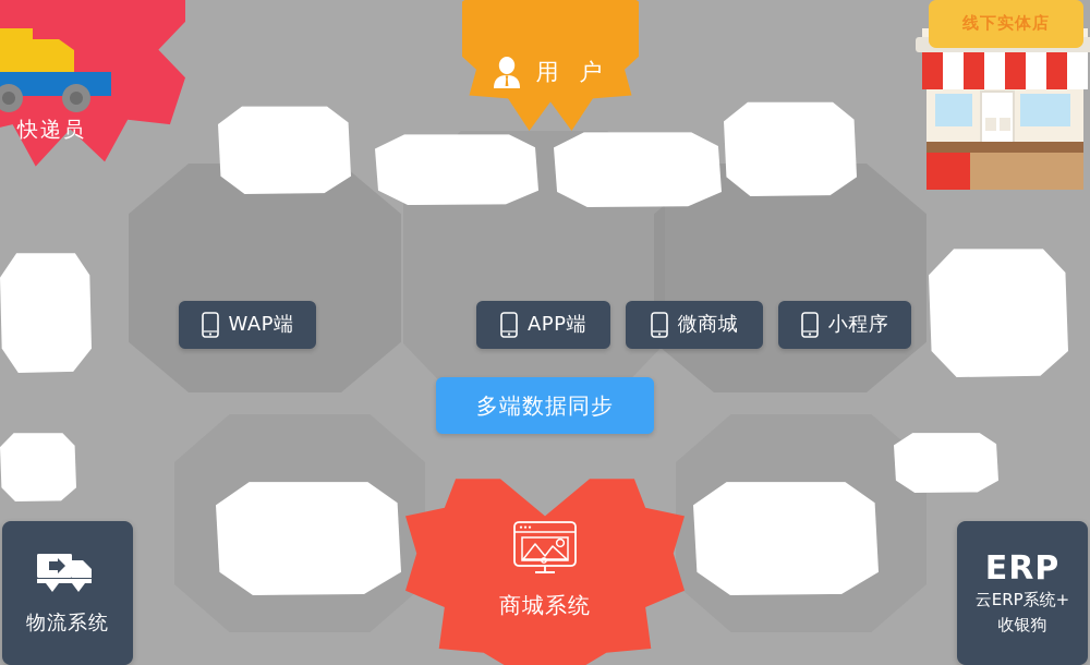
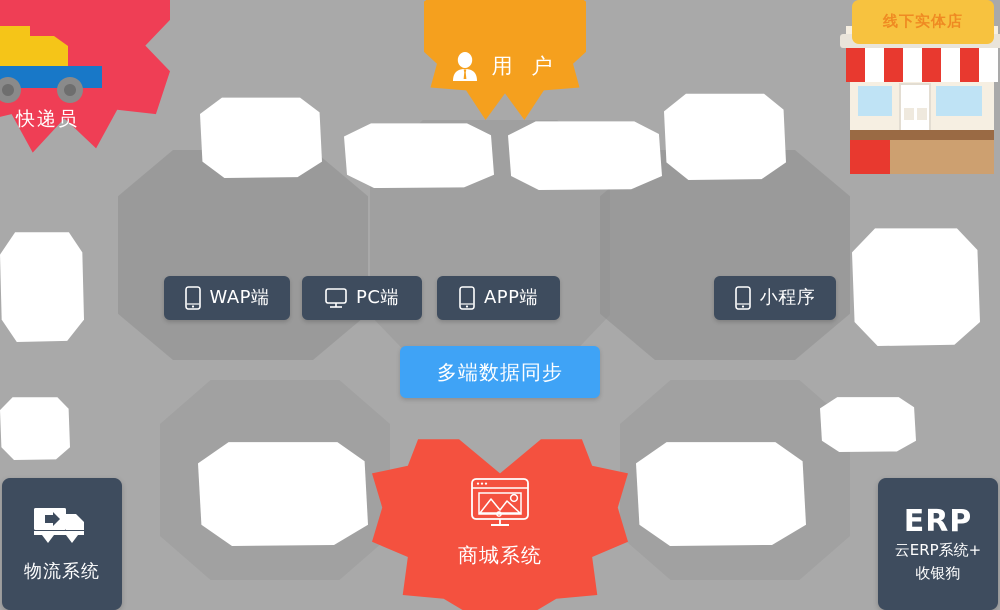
  快递员
  用 户
  线下实体店
  WAP端
+ PC端
  APP端
- 微商城
  小程序
  多端数据同步
  商城系统
  物流系统
  ERP
  云ERP系统+
  收银狗
